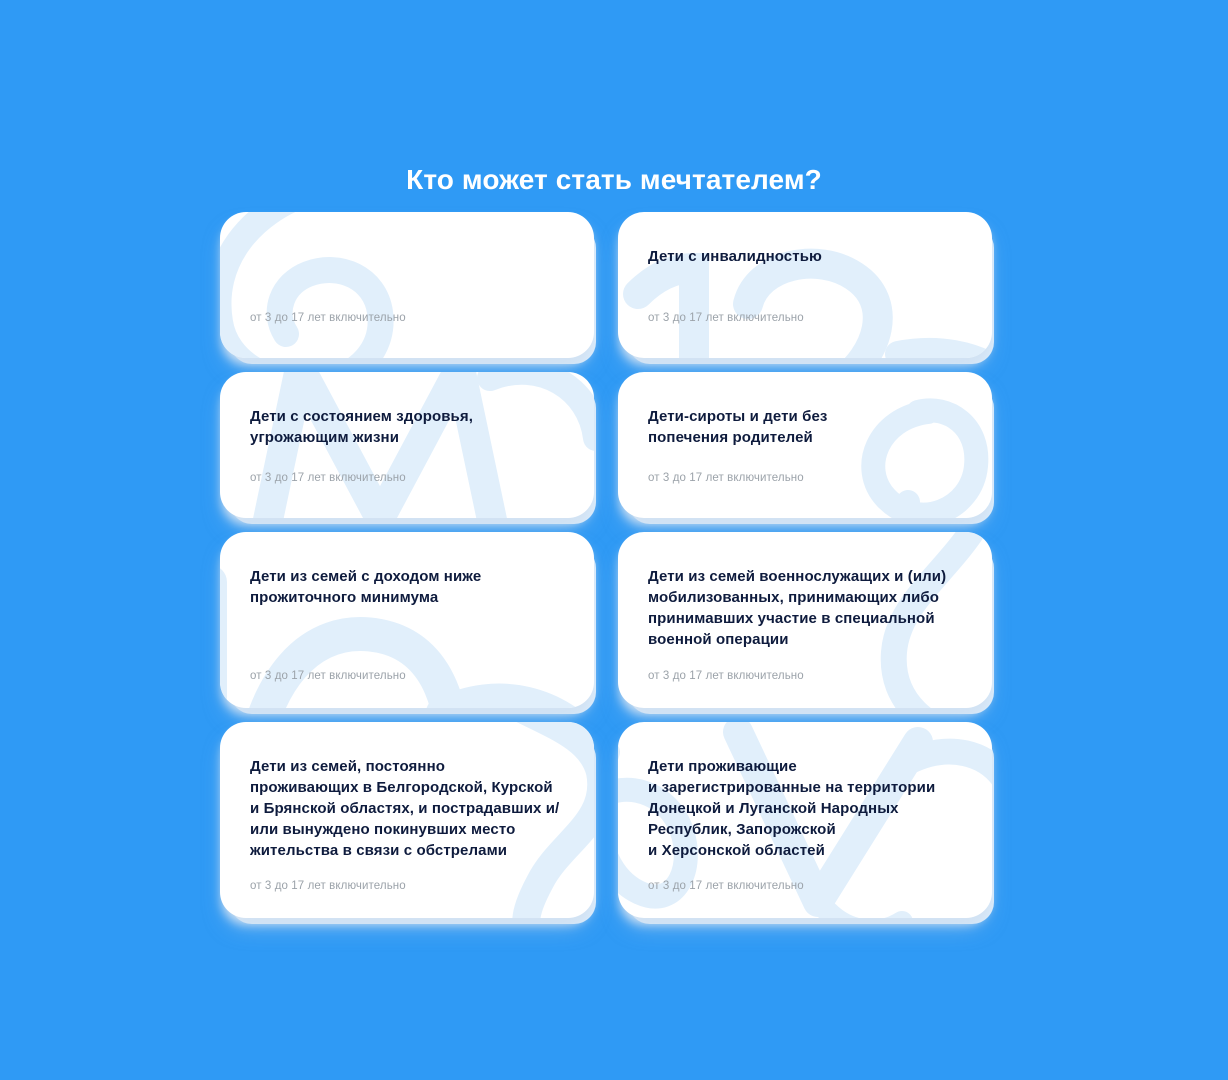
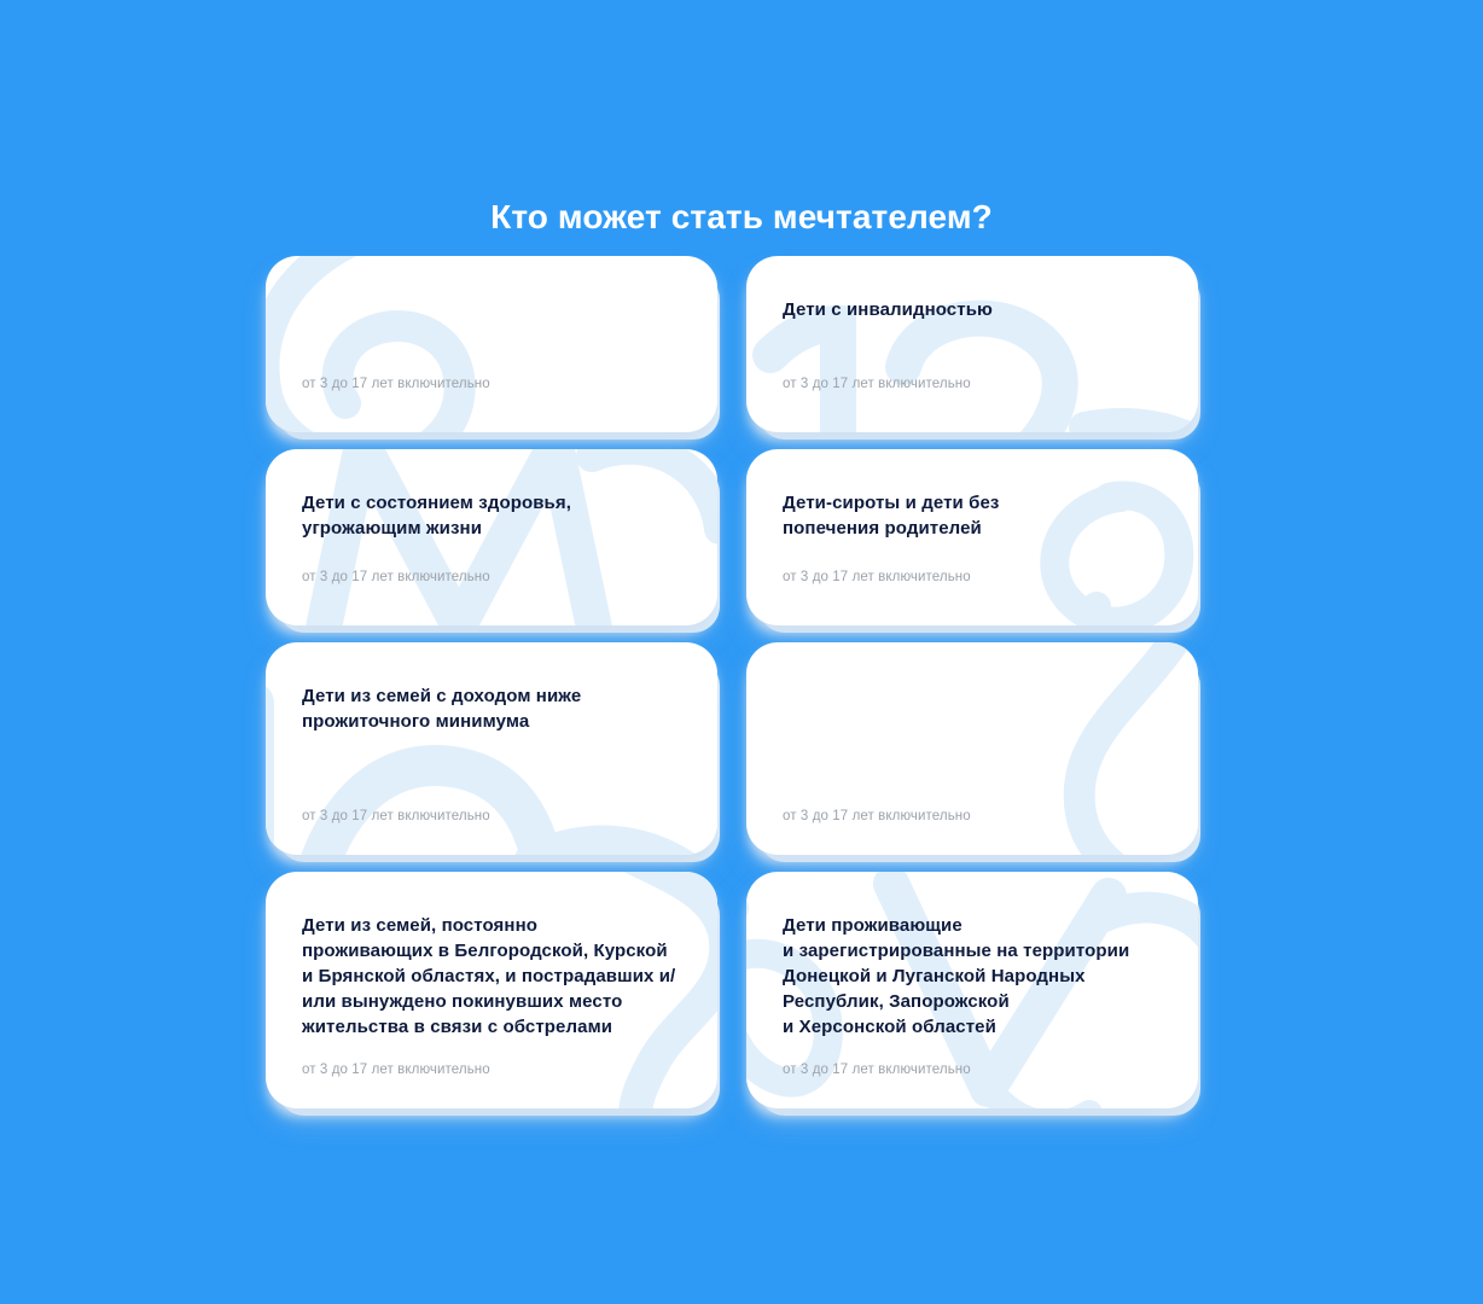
  Кто может стать мечтателем?
  от 3 до 17 лет включительно
  Дети с инвалидностью
  от 3 до 17 лет включительно
  Дети с состоянием здоровья,
  угрожающим жизни
  от 3 до 17 лет включительно
  Дети-сироты и дети без
  попечения родителей
  от 3 до 17 лет включительно
  Дети из семей с доходом ниже
  прожиточного минимума
  от 3 до 17 лет включительно
- Дети из семей военнослужащих и (или)
- мобилизованных, принимающих либо
- принимавших участие в специальной
- военной операции
  от 3 до 17 лет включительно
  Дети из семей, постоянно
  проживающих в Белгородской, Курской
  и Брянской областях, и пострадавших и/
  или вынуждено покинувших место
  жительства в связи с обстрелами
  от 3 до 17 лет включительно
  Дети проживающие
  и зарегистрированные на территории
  Донецкой и Луганской Народных
  Республик, Запорожской
  и Херсонской областей
  от 3 до 17 лет включительно
